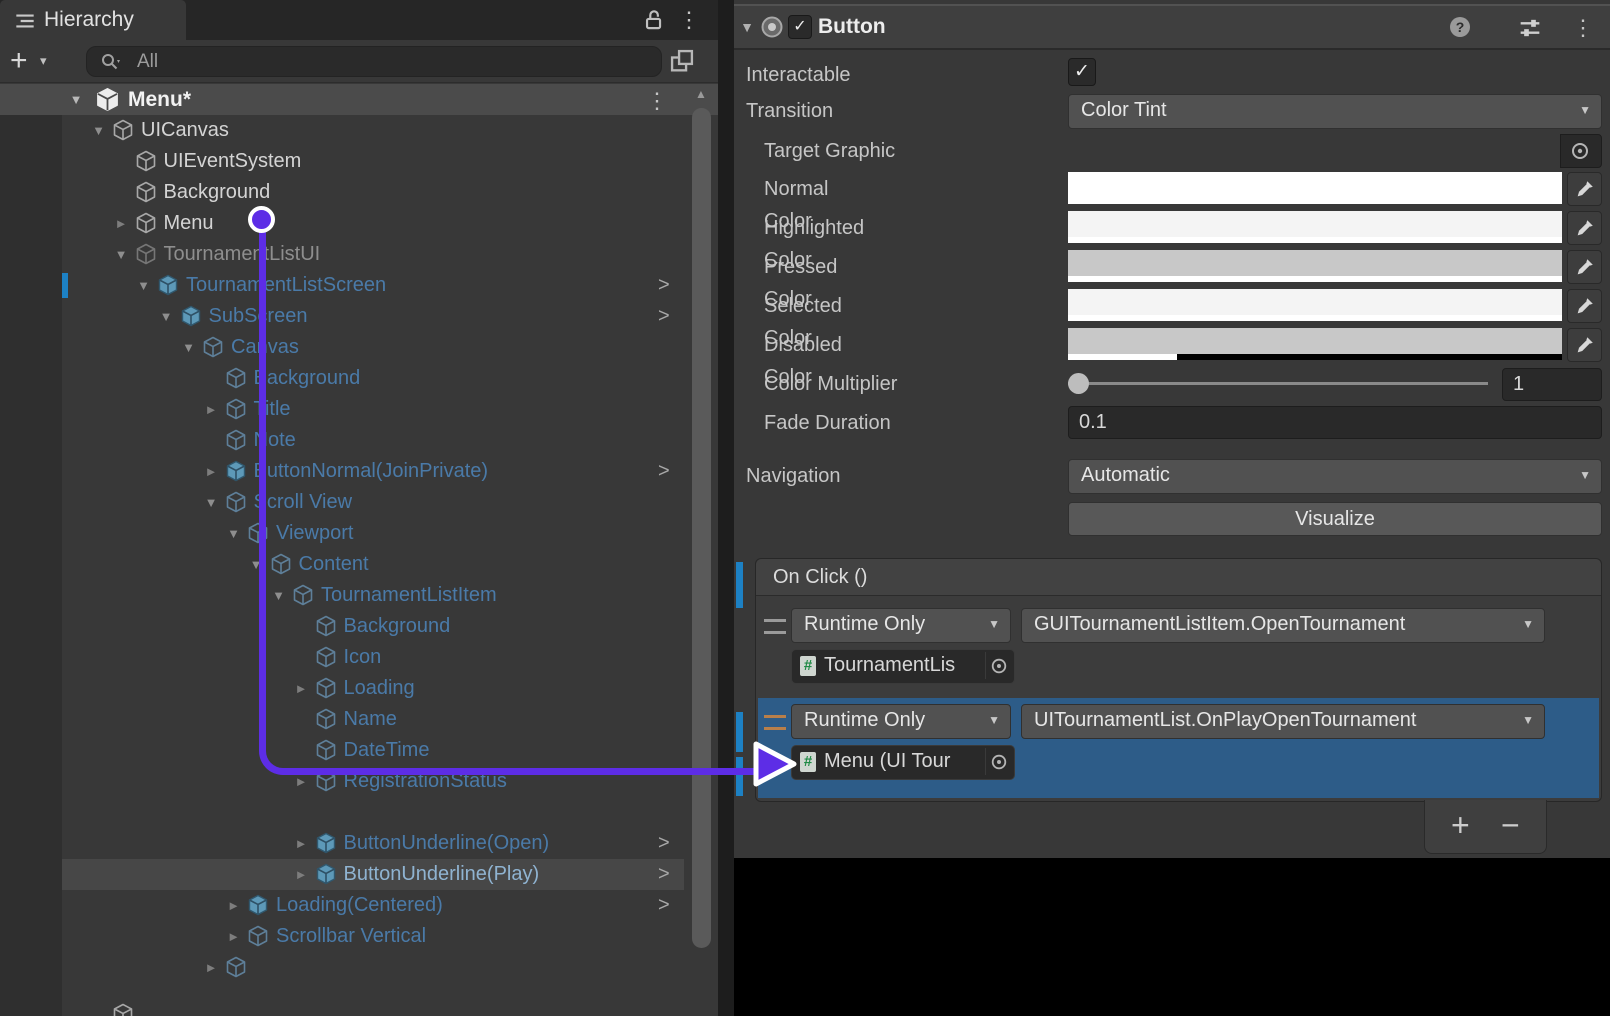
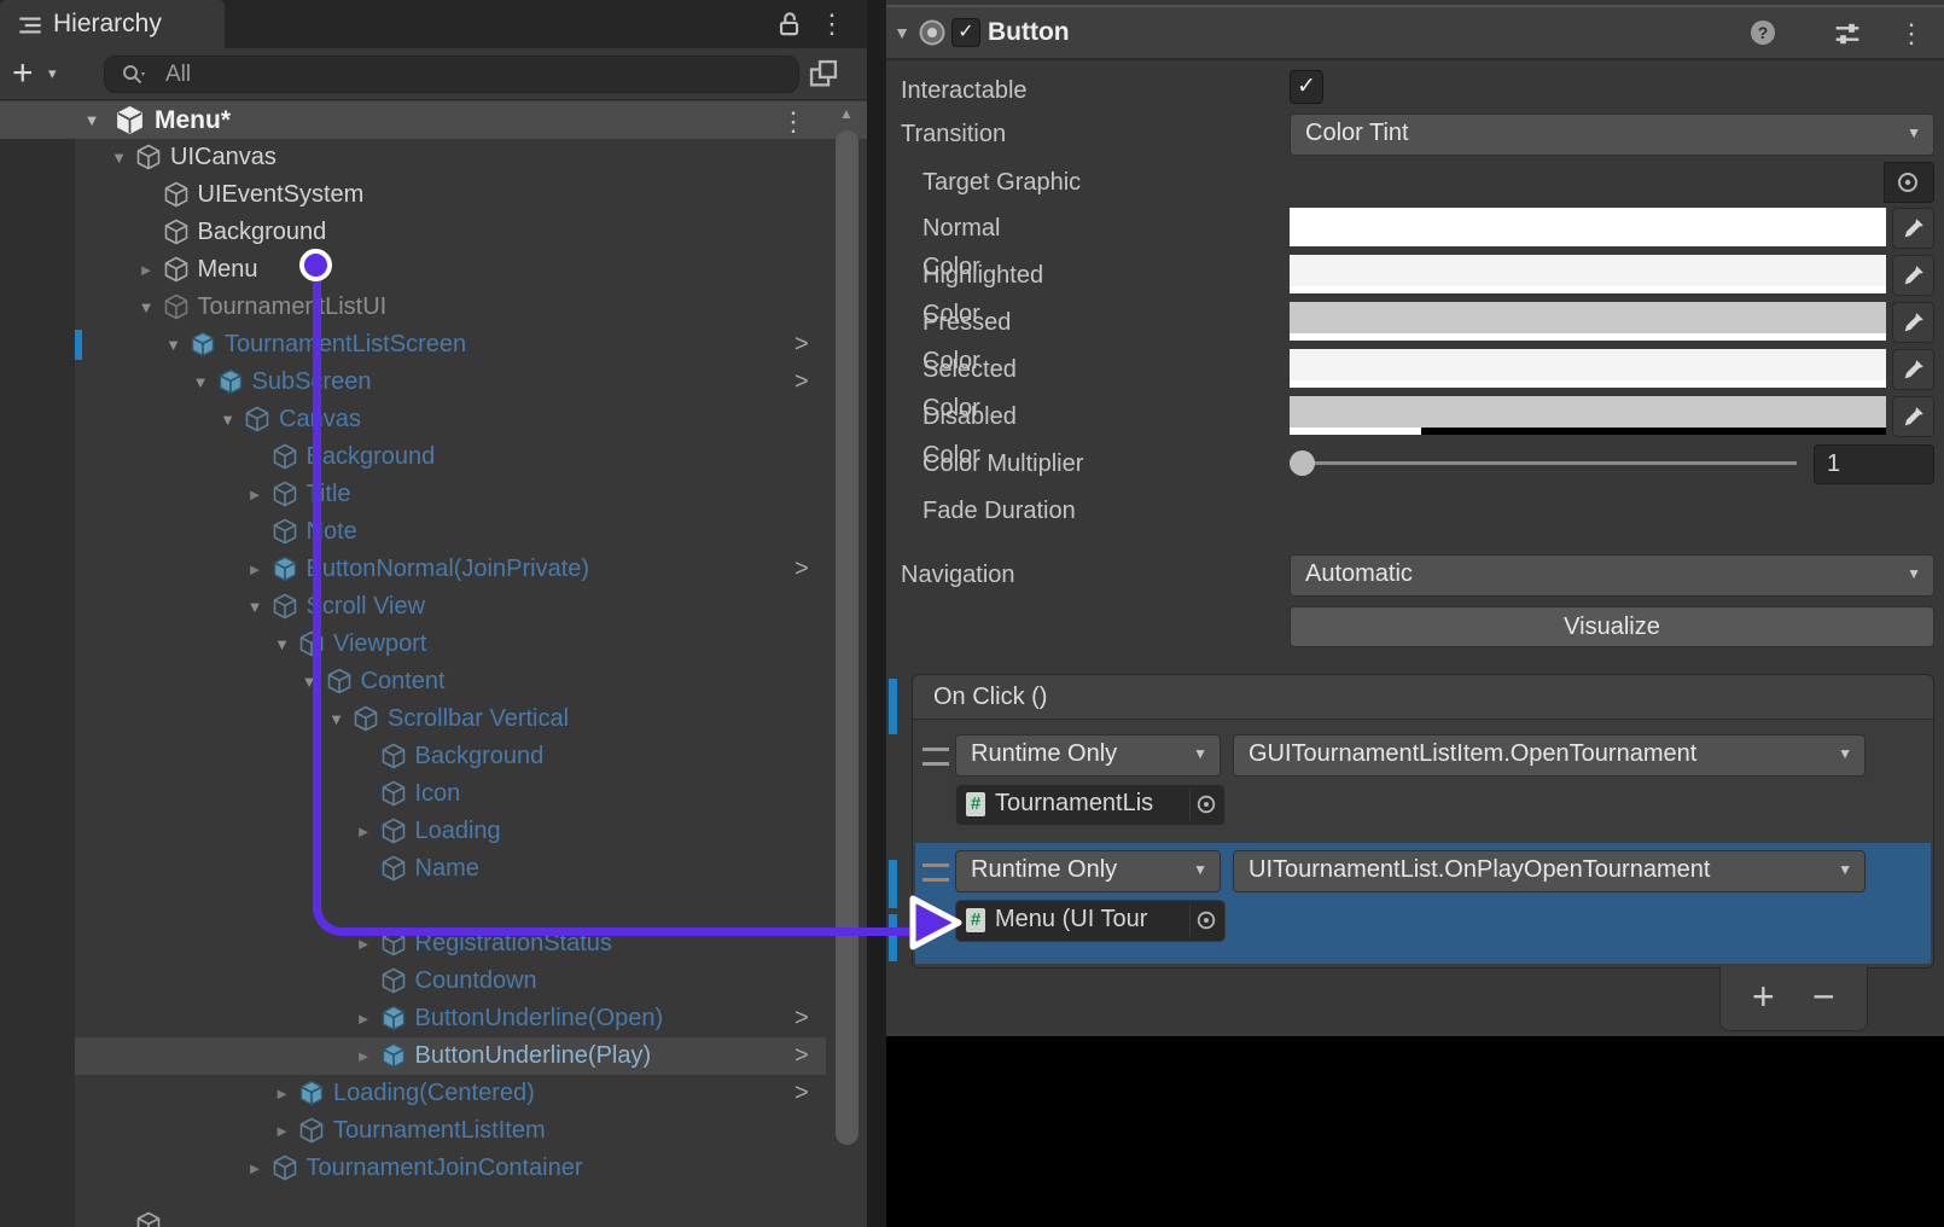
  Hierarchy
  ⋮
  +
  ▾
  All
  ▼
  Menu*
  ⋮
  ▼
  UICanvas
  UIEventSystem
  Background
  ►
  Menu
  ▼
  TournamentListUI
  ▼
  TournamentListScreen
  >
  ▼
  SubScreen
  >
  ▼
  Canvas
  Background
  ►
  Title
  Note
  ►
  ButtonNormal(JoinPrivate)
  >
  ▼
  Scroll View
  ▼
  Viewport
  ▼
  Content
  ▼
- TournamentListItem
+ Scrollbar Vertical
  Background
  Icon
  ►
  Loading
  Name
- DateTime
  ►
  RegistrationStatus
+ Countdown
  ►
  ButtonUnderline(Open)
  >
  ►
  ButtonUnderline(Play)
  >
  ►
  Loading(Centered)
  >
  ►
- Scrollbar Vertical
+ TournamentListItem
  ►
+ TournamentJoinContainer
  ▲
  ▼
  ✓
  Button
  ?
  ⋮
  Interactable
  ✓
  Transition
  Color Tint
  ▼
  Target Graphic
  Normal Color
  Highlighted Color
  Pressed Color
  Selected Color
  Disabled Color
  Color Multiplier
  1
  Fade Duration
- 0.1
  Navigation
  Automatic
  ▼
  Visualize
  On Click ()
  Runtime Only
  ▼
  GUITournamentListItem.OpenTournament
  ▼
  #
  TournamentLis
  Runtime Only
  ▼
  UITournamentList.OnPlayOpenTournament
  ▼
  #
  Menu (UI Tour
  +
  −
